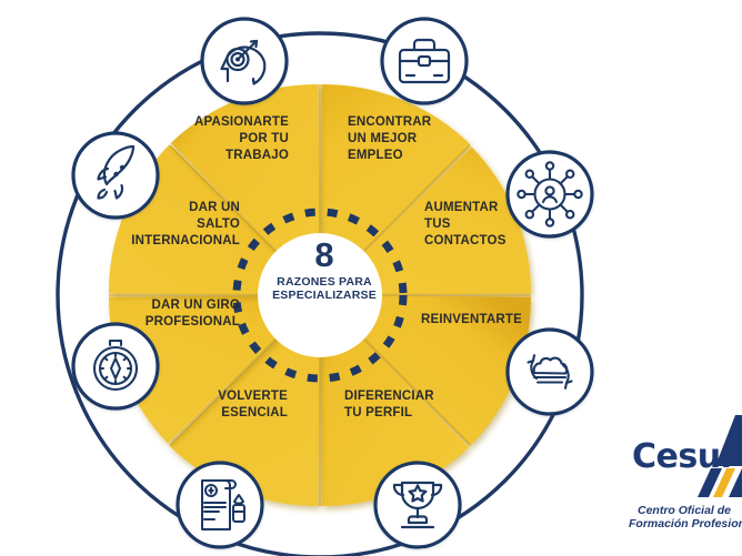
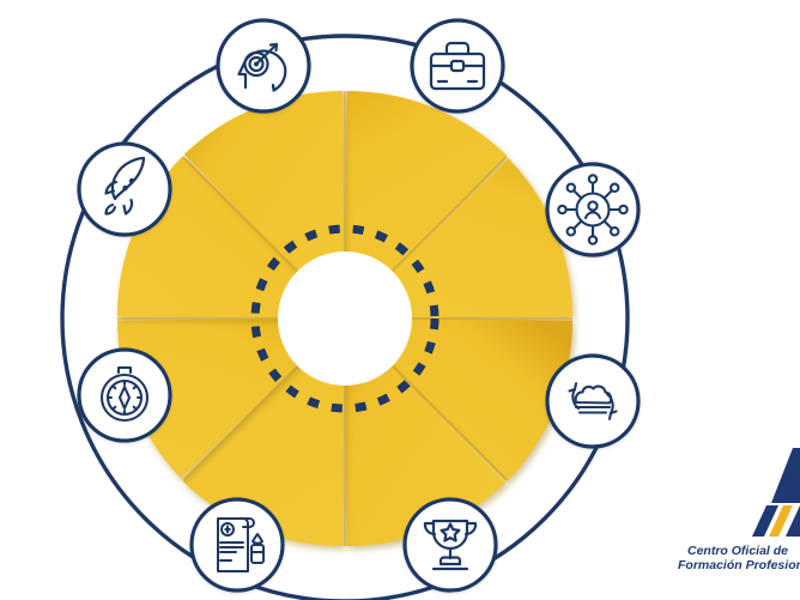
- APASIONARTE
- POR TU
- TRABAJO
- ENCONTRAR
- UN MEJOR
- EMPLEO
- AUMENTAR
- TUS
- CONTACTOS
- REINVENTARTE
- DIFERENCIAR
- TU PERFIL
- VOLVERTE
- ESENCIAL
- DAR UN GIRO
- PROFESIONAL
- DAR UN
- SALTO
- INTERNACIONAL
- 8
- RAZONES PARA
- ESPECIALIZARSE
- Cesur
  Centro Oficial de
  Formación Profesio
